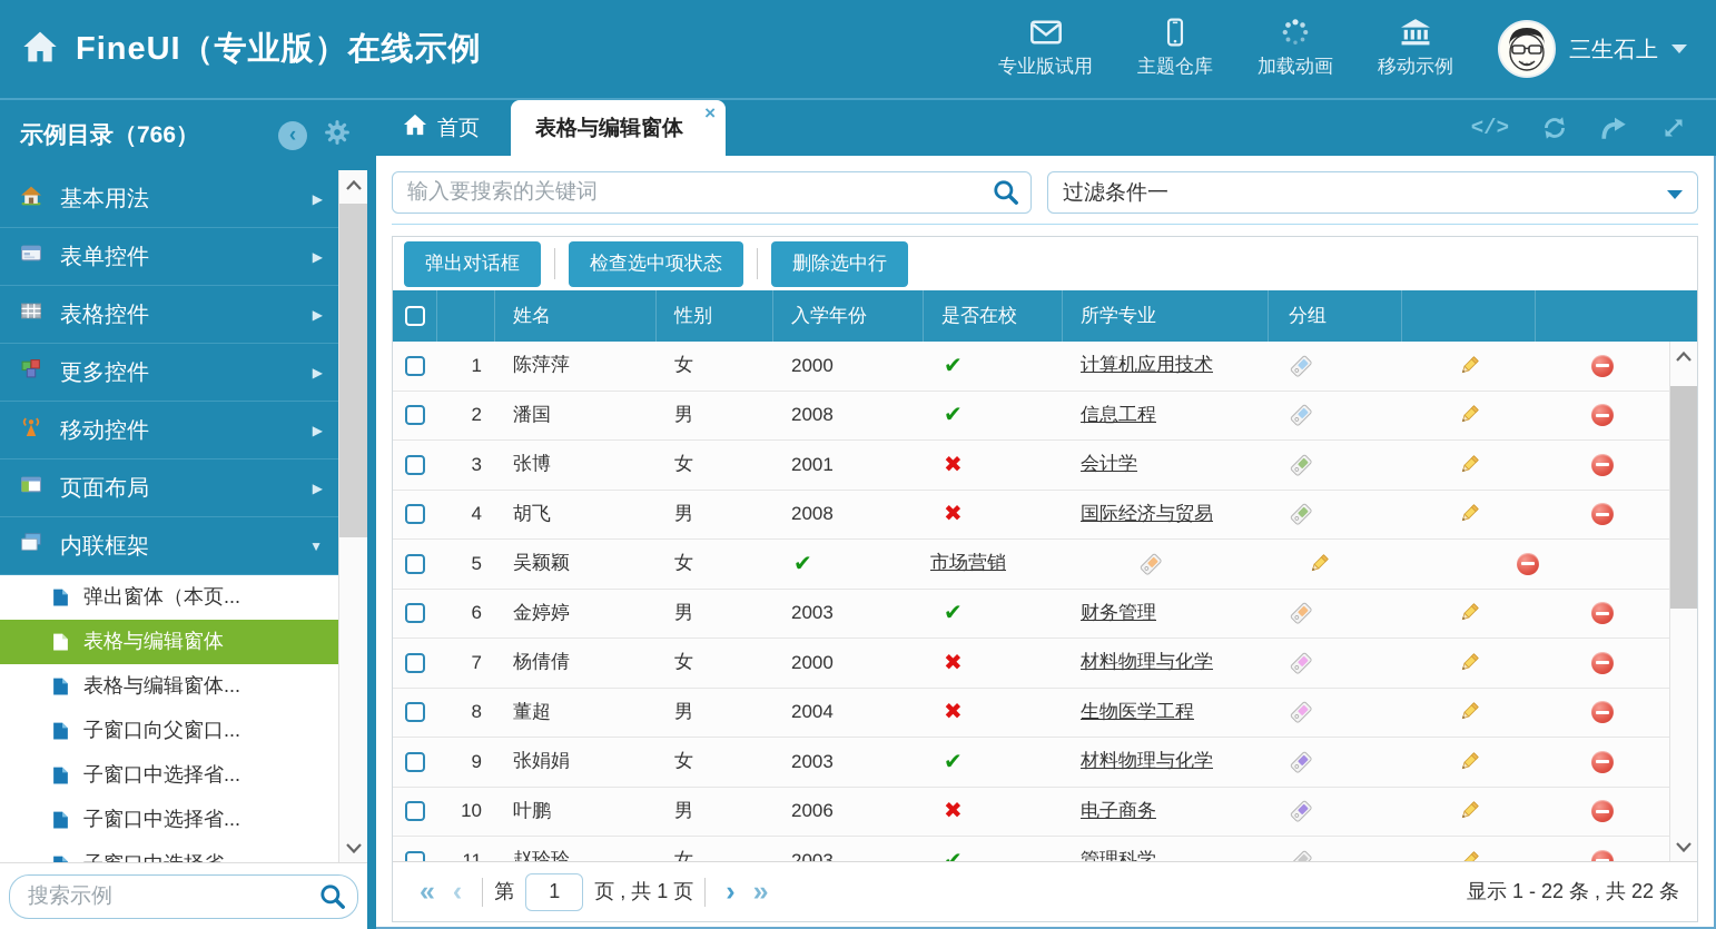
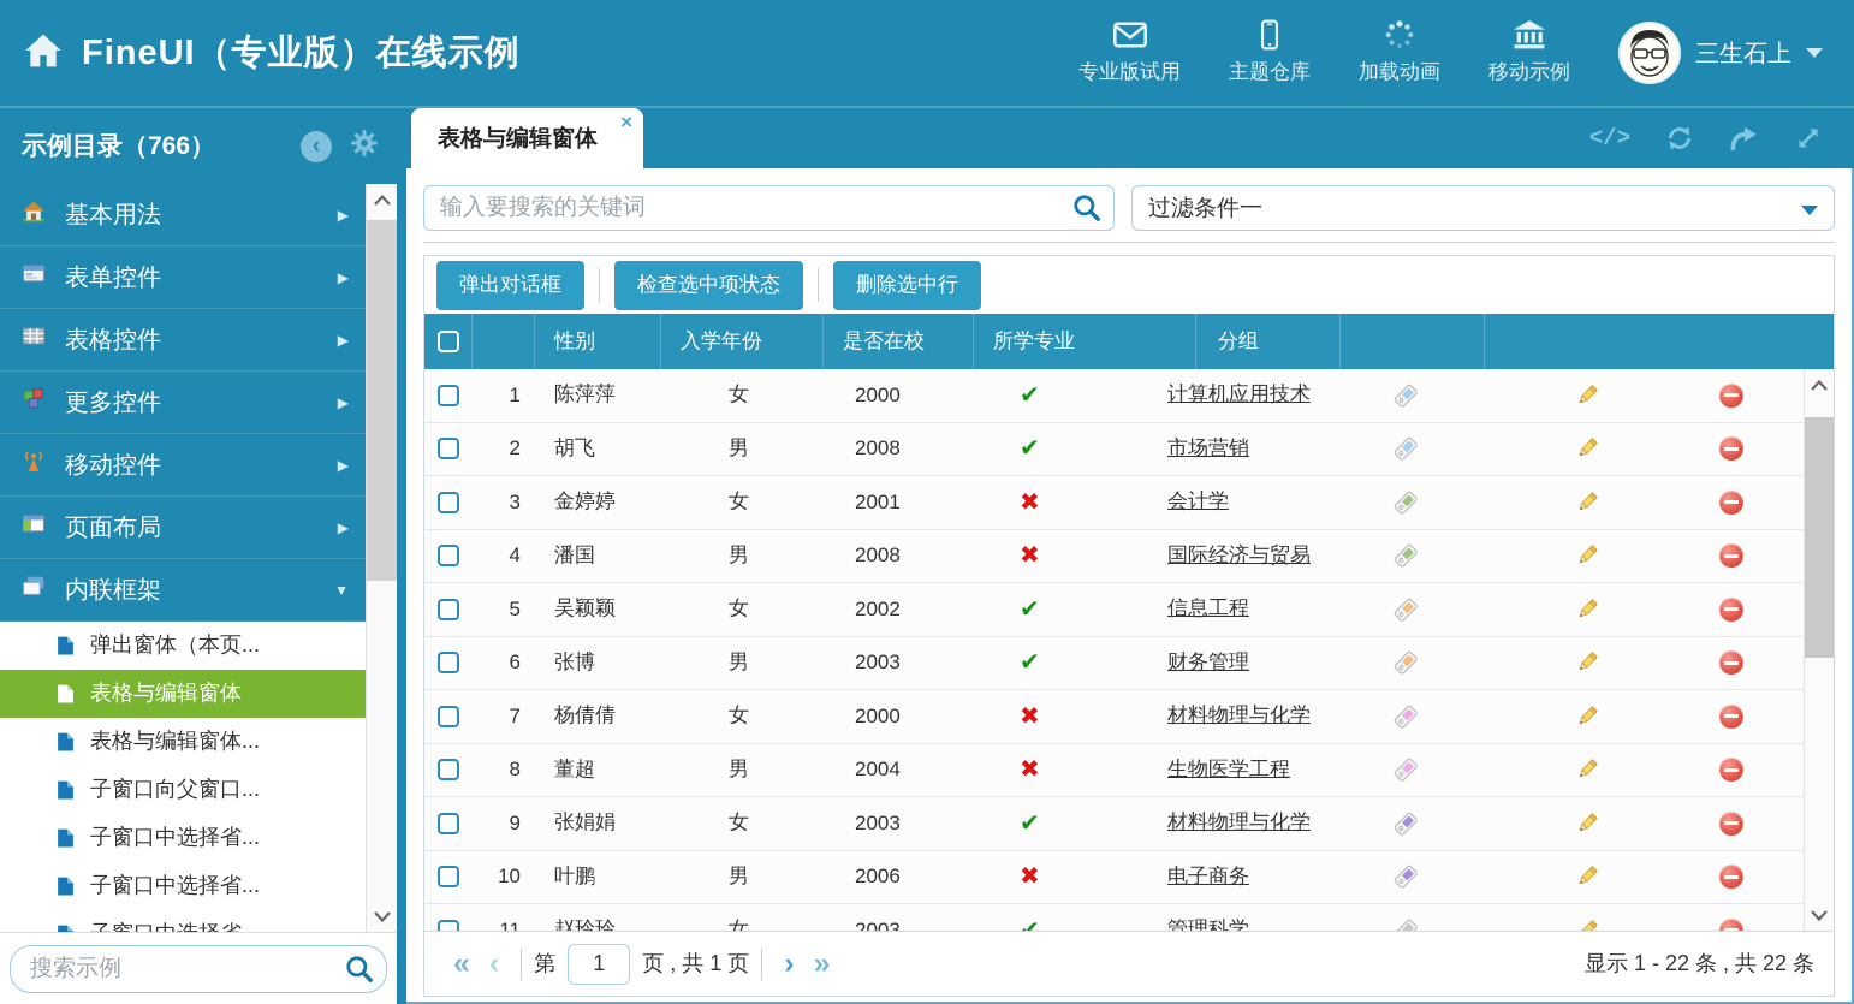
  FineUI（专业版）在线示例
  专业版试用
  主题仓库
  加载动画
  移动示例
  三生石上
  示例目录（766）
  ‹
  基本用法
  表单控件
  表格控件
  更多控件
  移动控件
  页面布局
  内联框架
  弹出窗体（本页...
  表格与编辑窗体
  表格与编辑窗体...
  子窗口向父窗口...
  子窗口中选择省...
  子窗口中选择省...
  搜索示例
- 首页
  表格与编辑窗体
  </>
  输入要搜索的关键词
  过滤条件一
  弹出对话框
  检查选中项状态
  删除选中行
- 姓名
  性别
  入学年份
  是否在校
  所学专业
  分组
  1
  陈萍萍
  女
  2000
  计算机应用技术
  2
- 潘国
+ 胡飞
  男
  2008
- 信息工程
+ 市场营销
  3
- 张博
+ 金婷婷
  女
  2001
  会计学
  4
- 胡飞
+ 潘国
  男
  2008
  国际经济与贸易
  5
  吴颖颖
  女
+ 2002
- 市场营销
+ 信息工程
  6
- 金婷婷
+ 张博
  男
  2003
  财务管理
  7
  杨倩倩
  女
  2000
  材料物理与化学
  8
  董超
  男
  2004
  生物医学工程
  9
  张娟娟
  女
  2003
  材料物理与化学
  10
  叶鹏
  男
  2006
  电子商务
  11
  赵玲玲
  女
  2003
  管理科学
  第
  1
  页 , 共 1 页
  显示 1 - 22 条 , 共 22 条
